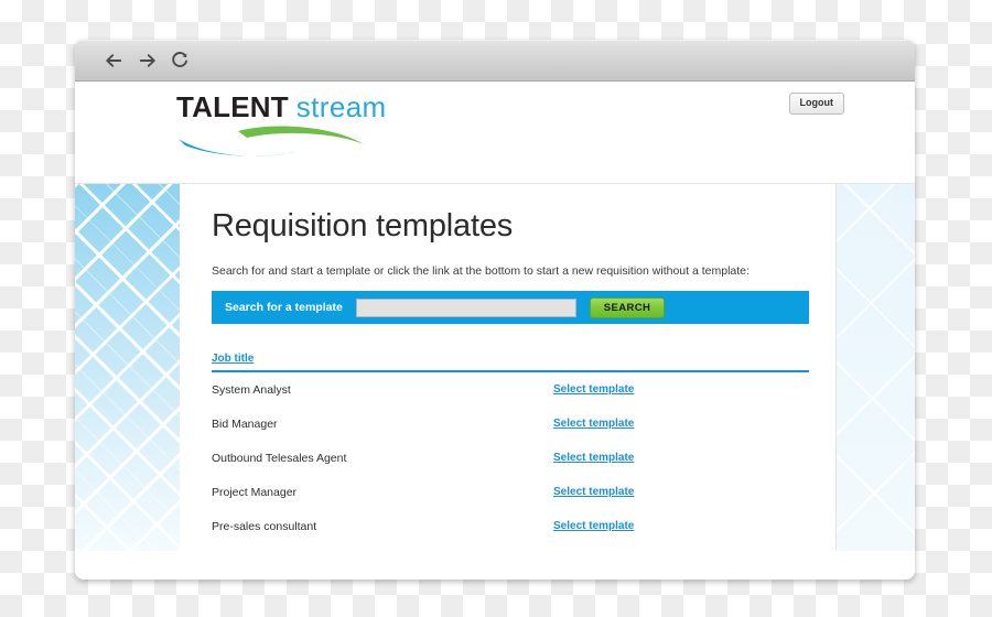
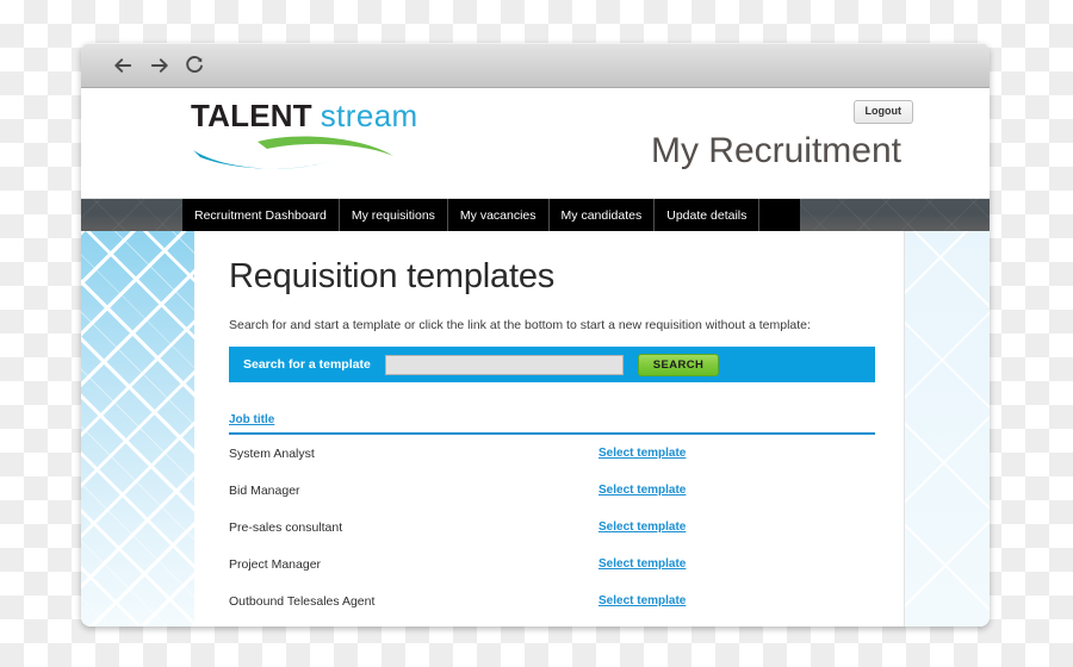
  TALENT stream
  Logout
+ My Recruitment
+ Recruitment Dashboard
+ My requisitions
+ My vacancies
+ My candidates
+ Update details
  Requisition templates
  Search for and start a template or click the link at the bottom to start a new requisition without a template:
  Search for a template
  SEARCH
  Job title
  System Analyst
  Select template
  Bid Manager
  Select template
- Outbound Telesales Agent
+ Pre-sales consultant
  Select template
  Project Manager
  Select template
- Pre-sales consultant
+ Outbound Telesales Agent
  Select template
